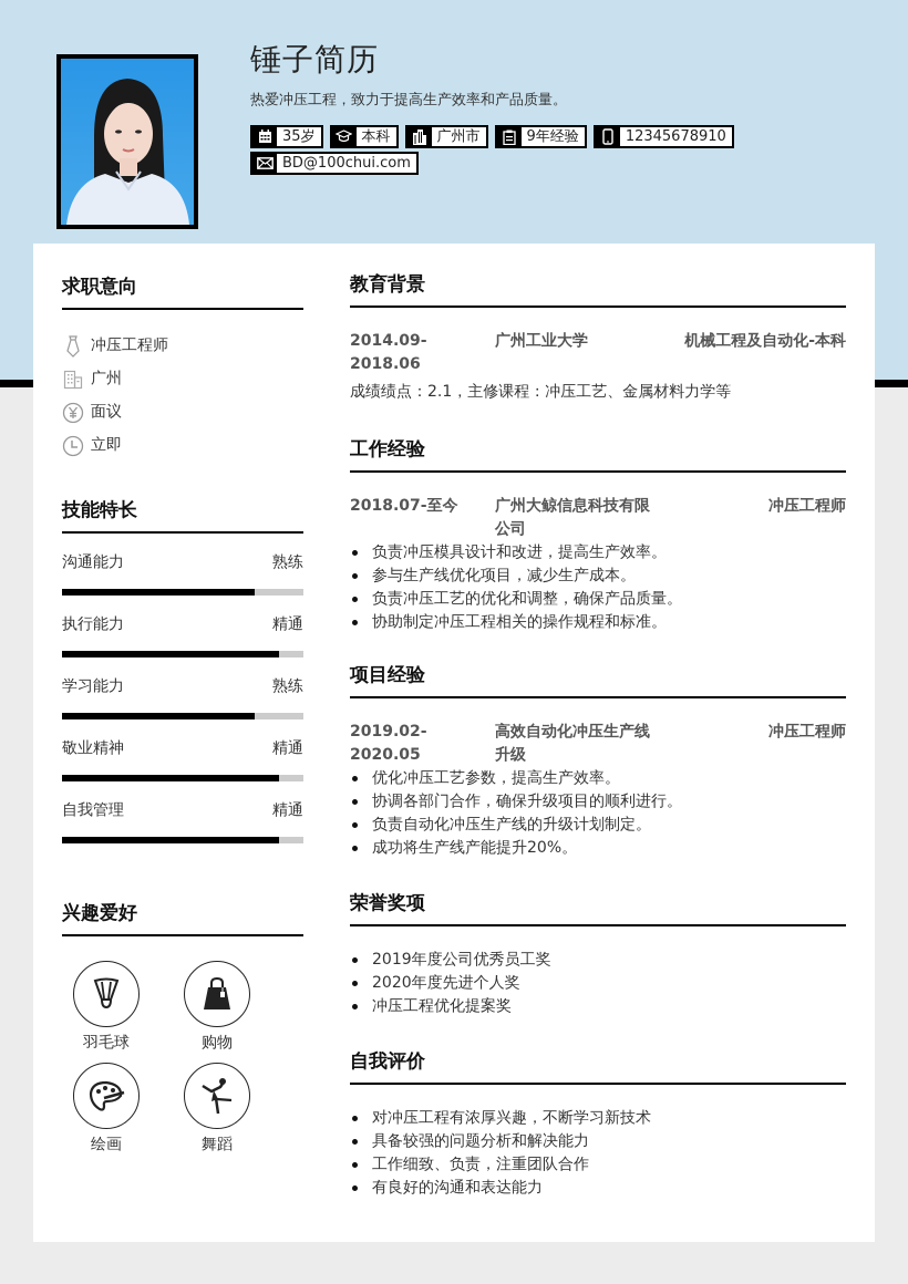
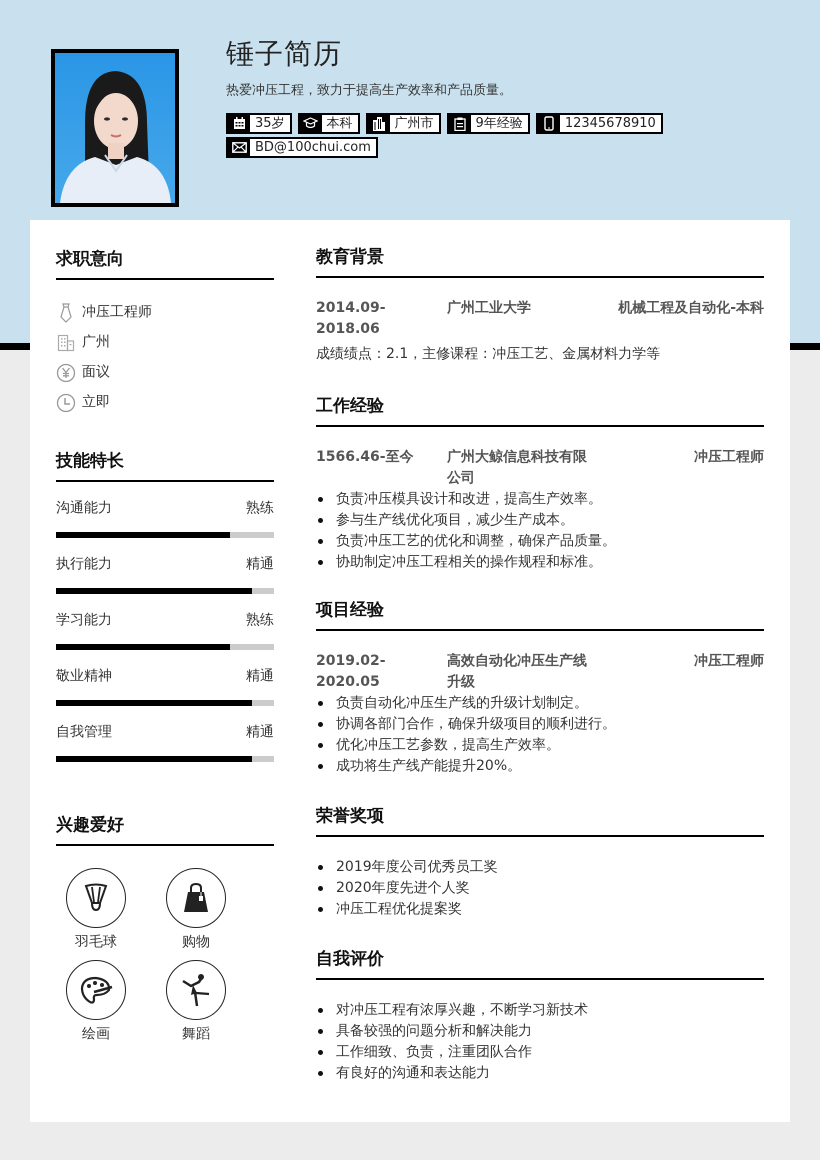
  锤子简历
  热爱冲压工程，致力于提高生产效率和产品质量。
  35岁
  本科
  广州市
  9年经验
  12345678910
  BD@100chui.com
  求职意向
  冲压工程师
  广州
  面议
  立即
  技能特长
  沟通能力
  熟练
  执行能力
  精通
  学习能力
  熟练
  敬业精神
  精通
  自我管理
  精通
  兴趣爱好
  羽毛球
  购物
  绘画
  舞蹈
  教育背景
  2014.09-2018.06
  广州工业大学
  机械工程及自动化-本科
  成绩绩点：2.1，主修课程：冲压工艺、金属材料力学等
  工作经验
- 2018.07-至今
+ 1566.46-至今
  广州大鲸信息科技有限公司
  冲压工程师
  负责冲压模具设计和改进，提高生产效率。
  参与生产线优化项目，减少生产成本。
  负责冲压工艺的优化和调整，确保产品质量。
  协助制定冲压工程相关的操作规程和标准。
  项目经验
  2019.02-2020.05
  高效自动化冲压生产线升级
  冲压工程师
- 优化冲压工艺参数，提高生产效率。
+ 负责自动化冲压生产线的升级计划制定。
  协调各部门合作，确保升级项目的顺利进行。
- 负责自动化冲压生产线的升级计划制定。
+ 优化冲压工艺参数，提高生产效率。
  成功将生产线产能提升20%。
  荣誉奖项
  2019年度公司优秀员工奖
  2020年度先进个人奖
  冲压工程优化提案奖
  自我评价
  对冲压工程有浓厚兴趣，不断学习新技术
  具备较强的问题分析和解决能力
  工作细致、负责，注重团队合作
  有良好的沟通和表达能力
